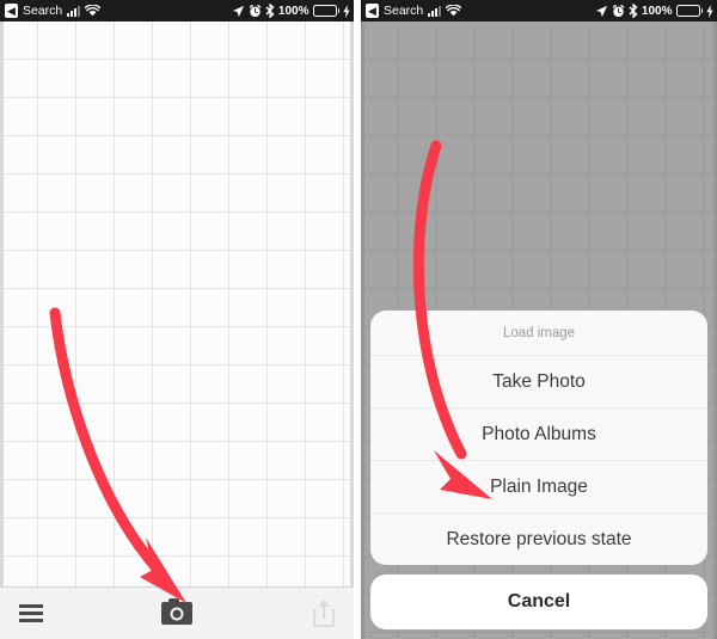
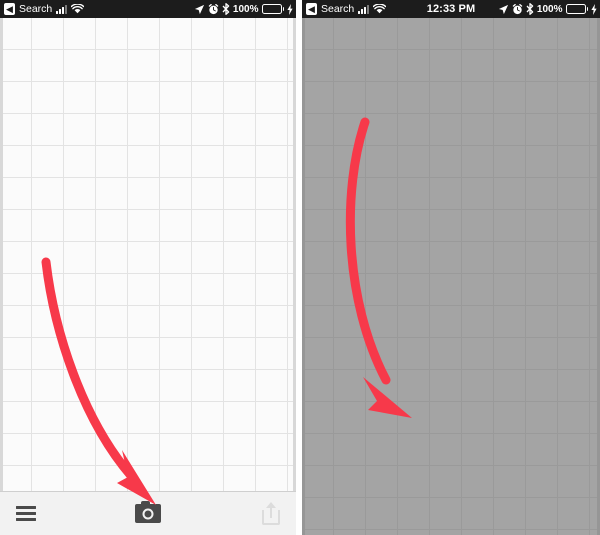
  ◀
  Search
  100%
  ◀
  Search
+ 12:33 PM
  100%
- Load image
- Take Photo
- Photo Albums
- Plain Image
- Restore previous state
- Cancel
